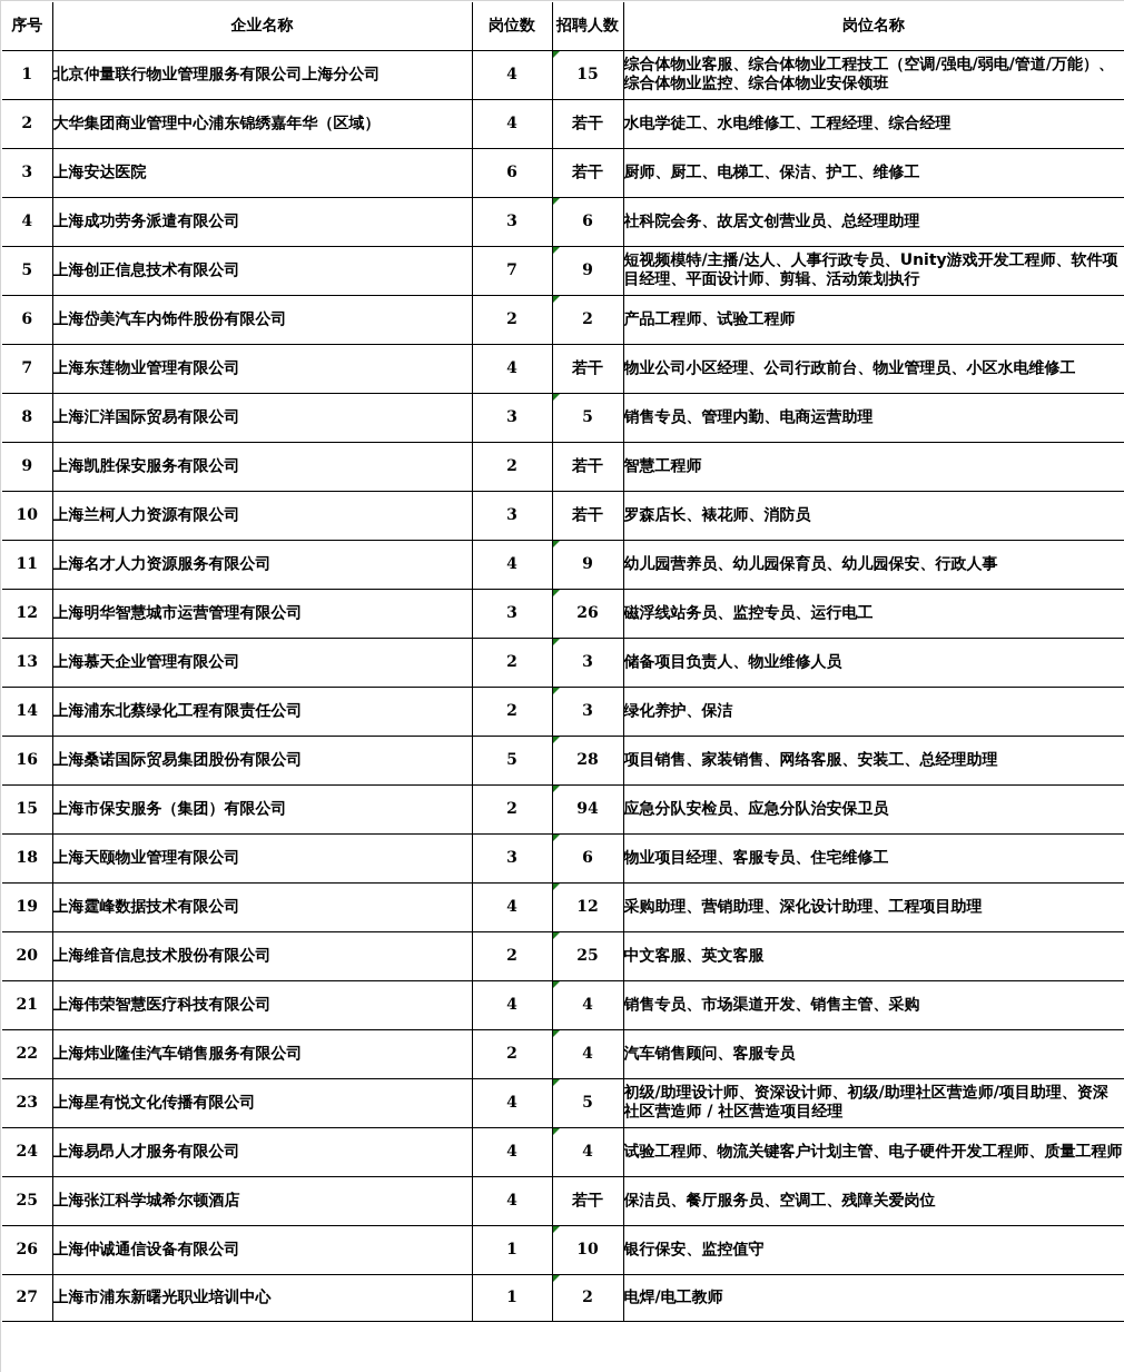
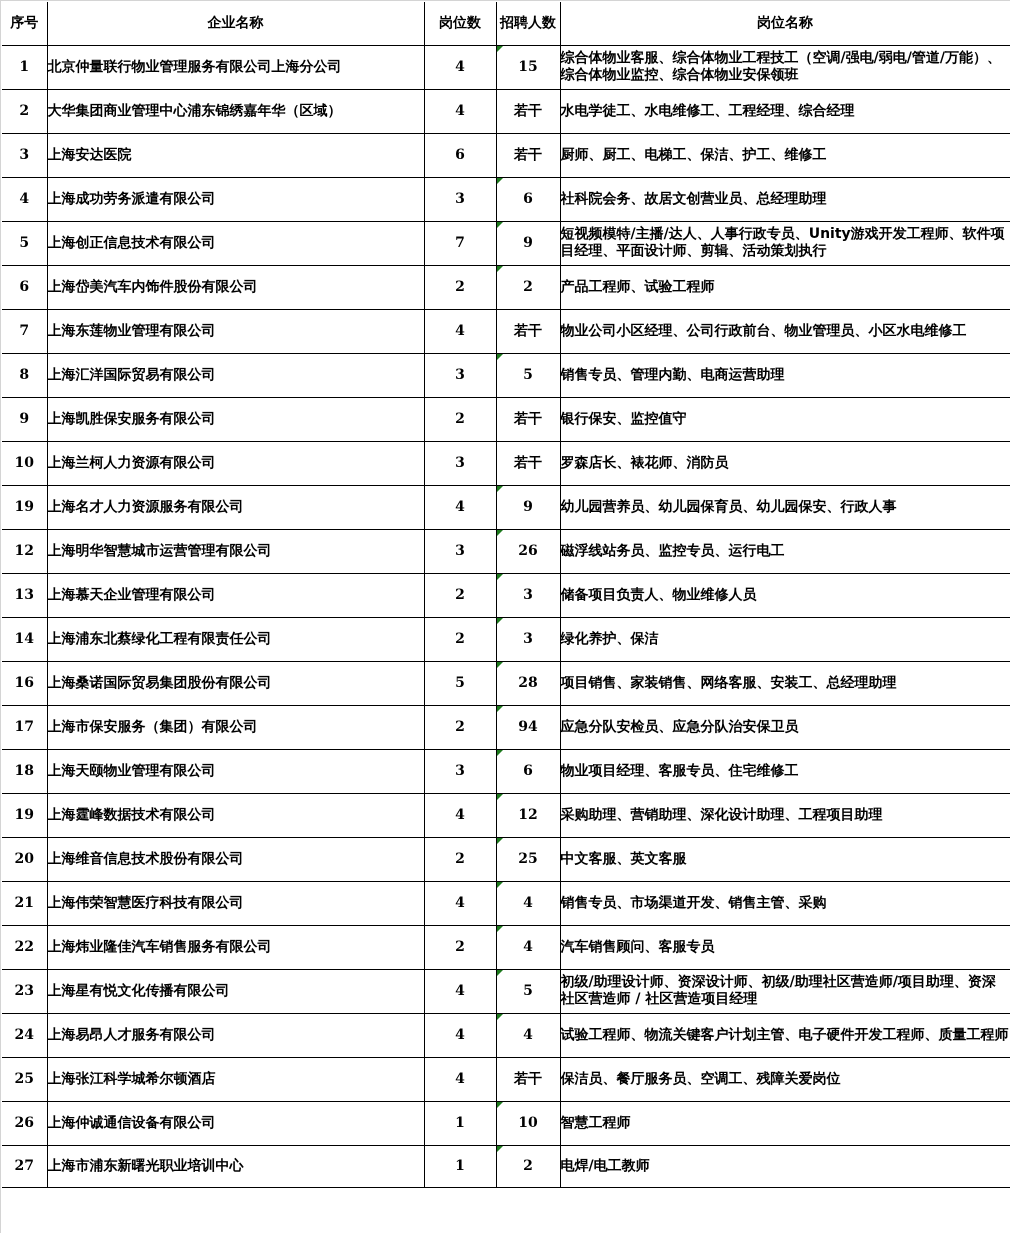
  序号	企业名称	岗位数	招聘人数	岗位名称
  1	北京仲量联行物业管理服务有限公司上海分公司	4	15	综合体物业客服、综合体物业工程技工（空调/强电/弱电/管道/万能）、综合体物业监控、综合体物业安保领班
  2	大华集团商业管理中心浦东锦绣嘉年华（区域）	4	若干	水电学徒工、水电维修工、工程经理、综合经理
  3	上海安达医院	6	若干	厨师、厨工、电梯工、保洁、护工、维修工
  4	上海成功劳务派遣有限公司	3	6	社科院会务、故居文创营业员、总经理助理
  5	上海创正信息技术有限公司	7	9	短视频模特/主播/达人、人事行政专员、Unity游戏开发工程师、软件项目经理、平面设计师、剪辑、活动策划执行
  6	上海岱美汽车内饰件股份有限公司	2	2	产品工程师、试验工程师
  7	上海东莲物业管理有限公司	4	若干	物业公司小区经理、公司行政前台、物业管理员、小区水电维修工
  8	上海汇洋国际贸易有限公司	3	5	销售专员、管理内勤、电商运营助理
- 9	上海凯胜保安服务有限公司	2	若干	智慧工程师
+ 9	上海凯胜保安服务有限公司	2	若干	银行保安、监控值守
  10	上海兰柯人力资源有限公司	3	若干	罗森店长、裱花师、消防员
- 11	上海名才人力资源服务有限公司	4	9	幼儿园营养员、幼儿园保育员、幼儿园保安、行政人事
+ 19	上海名才人力资源服务有限公司	4	9	幼儿园营养员、幼儿园保育员、幼儿园保安、行政人事
  12	上海明华智慧城市运营管理有限公司	3	26	磁浮线站务员、监控专员、运行电工
  13	上海慕天企业管理有限公司	2	3	储备项目负责人、物业维修人员
  14	上海浦东北蔡绿化工程有限责任公司	2	3	绿化养护、保洁
  16	上海桑诺国际贸易集团股份有限公司	5	28	项目销售、家装销售、网络客服、安装工、总经理助理
- 15	上海市保安服务（集团）有限公司	2	94	应急分队安检员、应急分队治安保卫员
+ 17	上海市保安服务（集团）有限公司	2	94	应急分队安检员、应急分队治安保卫员
  18	上海天颐物业管理有限公司	3	6	物业项目经理、客服专员、住宅维修工
  19	上海霆峰数据技术有限公司	4	12	采购助理、营销助理、深化设计助理、工程项目助理
  20	上海维音信息技术股份有限公司	2	25	中文客服、英文客服
  21	上海伟荣智慧医疗科技有限公司	4	4	销售专员、市场渠道开发、销售主管、采购
  22	上海炜业隆佳汽车销售服务有限公司	2	4	汽车销售顾问、客服专员
  23	上海星有悦文化传播有限公司	4	5	初级/助理设计师、资深设计师、初级/助理社区营造师/项目助理、资深社区营造师 / 社区营造项目经理
  24	上海易昂人才服务有限公司	4	4	试验工程师、物流关键客户计划主管、电子硬件开发工程师、质量工程师
  25	上海张江科学城希尔顿酒店	4	若干	保洁员、餐厅服务员、空调工、残障关爱岗位
- 26	上海仲诚通信设备有限公司	1	10	银行保安、监控值守
+ 26	上海仲诚通信设备有限公司	1	10	智慧工程师
  27	上海市浦东新曙光职业培训中心	1	2	电焊/电工教师
